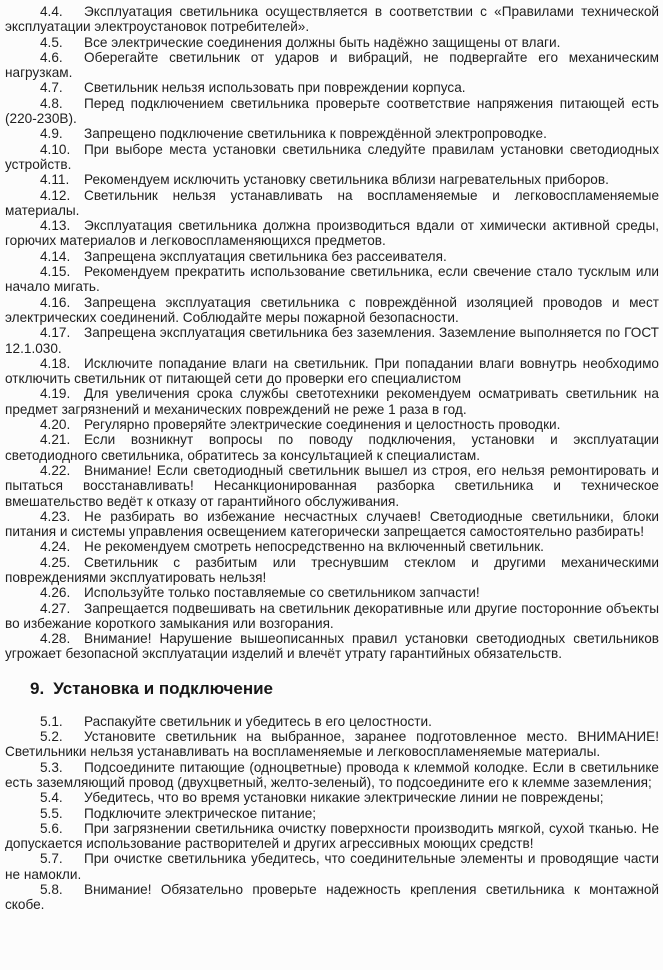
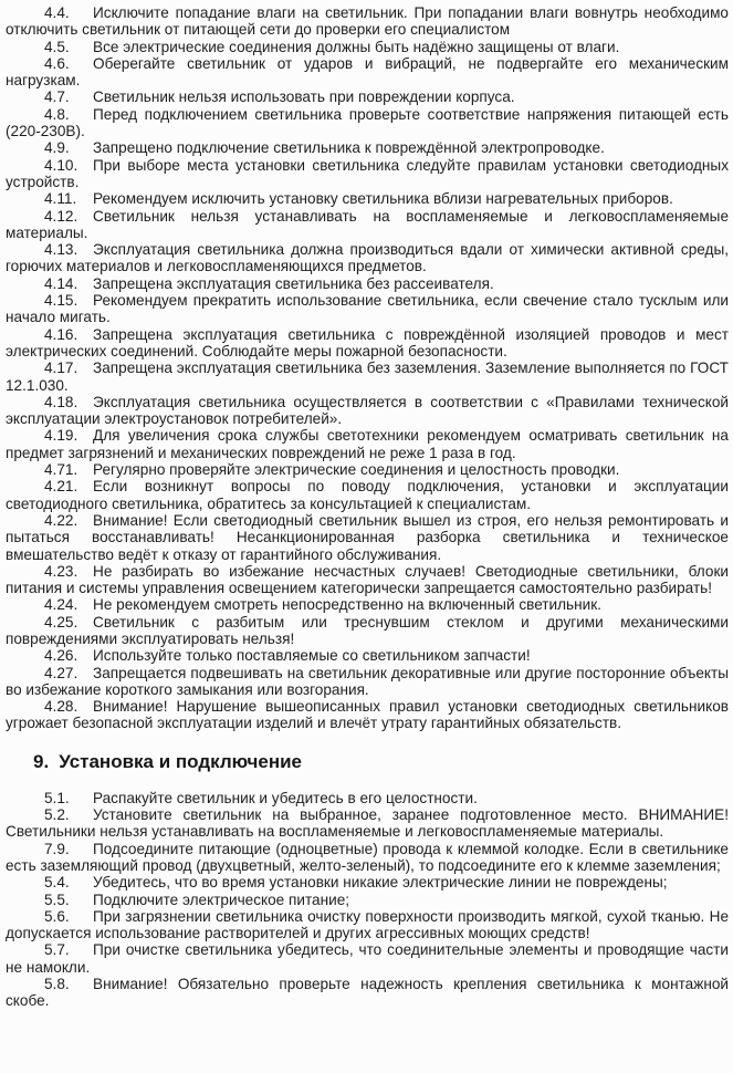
- 4.4. Эксплуатация светильника осуществляется в соответствии с «Правилами технической эксплуатации электроустановок потребителей».
+ 4.4. Исключите попадание влаги на светильник. При попадании влаги вовнутрь необходимо отключить светильник от питающей сети до проверки его специалистом
  4.5. Все электрические соединения должны быть надёжно защищены от влаги.
  4.6. Оберегайте светильник от ударов и вибраций, не подвергайте его механическим нагрузкам.
  4.7. Светильник нельзя использовать при повреждении корпуса.
  4.8. Перед подключением светильника проверьте соответствие напряжения питающей есть (220-230В).
  4.9. Запрещено подключение светильника к повреждённой электропроводке.
  4.10. При выборе места установки светильника следуйте правилам установки светодиодных устройств.
  4.11. Рекомендуем исключить установку светильника вблизи нагревательных приборов.
  4.12. Светильник нельзя устанавливать на воспламеняемые и легковоспламеняемые материалы.
  4.13. Эксплуатация светильника должна производиться вдали от химически активной среды, горючих материалов и легковоспламеняющихся предметов.
  4.14. Запрещена эксплуатация светильника без рассеивателя.
  4.15. Рекомендуем прекратить использование светильника, если свечение стало тусклым или начало мигать.
  4.16. Запрещена эксплуатация светильника с повреждённой изоляцией проводов и мест электрических соединений. Соблюдайте меры пожарной безопасности.
  4.17. Запрещена эксплуатация светильника без заземления. Заземление выполняется по ГОСТ 12.1.030.
- 4.18. Исключите попадание влаги на светильник. При попадании влаги вовнутрь необходимо отключить светильник от питающей сети до проверки его специалистом
+ 4.18. Эксплуатация светильника осуществляется в соответствии с «Правилами технической эксплуатации электроустановок потребителей».
  4.19. Для увеличения срока службы светотехники рекомендуем осматривать светильник на предмет загрязнений и механических повреждений не реже 1 раза в год.
- 4.20. Регулярно проверяйте электрические соединения и целостность проводки.
+ 4.71. Регулярно проверяйте электрические соединения и целостность проводки.
  4.21. Если возникнут вопросы по поводу подключения, установки и эксплуатации светодиодного светильника, обратитесь за консультацией к специалистам.
  4.22. Внимание! Если светодиодный светильник вышел из строя, его нельзя ремонтировать и пытаться восстанавливать! Несанкционированная разборка светильника и техническое вмешательство ведёт к отказу от гарантийного обслуживания.
  4.23. Не разбирать во избежание несчастных случаев! Светодиодные светильники, блоки питания и системы управления освещением категорически запрещается самостоятельно разбирать!
  4.24. Не рекомендуем смотреть непосредственно на включенный светильник.
  4.25. Светильник с разбитым или треснувшим стеклом и другими механическими повреждениями эксплуатировать нельзя!
  4.26. Используйте только поставляемые со светильником запчасти!
  4.27. Запрещается подвешивать на светильник декоративные или другие посторонние объекты во избежание короткого замыкания или возгорания.
  4.28. Внимание! Нарушение вышеописанных правил установки светодиодных светильников угрожает безопасной эксплуатации изделий и влечёт утрату гарантийных обязательств.
  9. Установка и подключение
  5.1. Распакуйте светильник и убедитесь в его целостности.
  5.2. Установите светильник на выбранное, заранее подготовленное место. ВНИМАНИЕ! Светильники нельзя устанавливать на воспламеняемые и легковоспламеняемые материалы.
- 5.3. Подсоедините питающие (одноцветные) провода к клеммой колодке. Если в светильнике есть заземляющий провод (двухцветный, желто-зеленый), то подсоедините его к клемме заземления;
+ 7.9. Подсоедините питающие (одноцветные) провода к клеммой колодке. Если в светильнике есть заземляющий провод (двухцветный, желто-зеленый), то подсоедините его к клемме заземления;
  5.4. Убедитесь, что во время установки никакие электрические линии не повреждены;
  5.5. Подключите электрическое питание;
  5.6. При загрязнении светильника очистку поверхности производить мягкой, сухой тканью. Не допускается использование растворителей и других агрессивных моющих средств!
  5.7. При очистке светильника убедитесь, что соединительные элементы и проводящие части не намокли.
  5.8. Внимание! Обязательно проверьте надежность крепления светильника к монтажной скобе.
